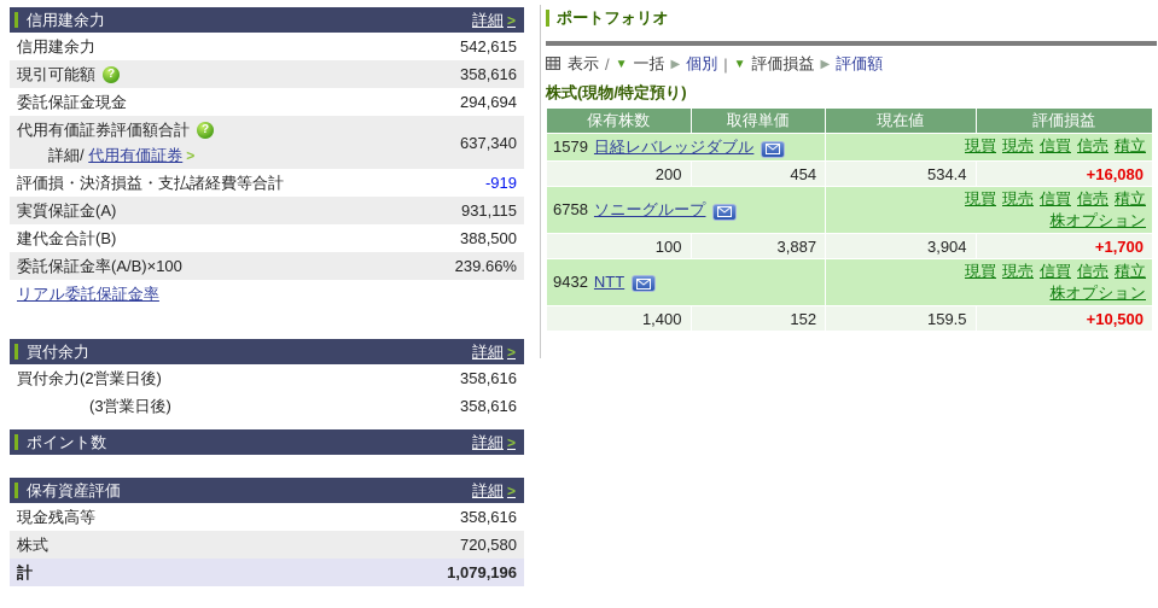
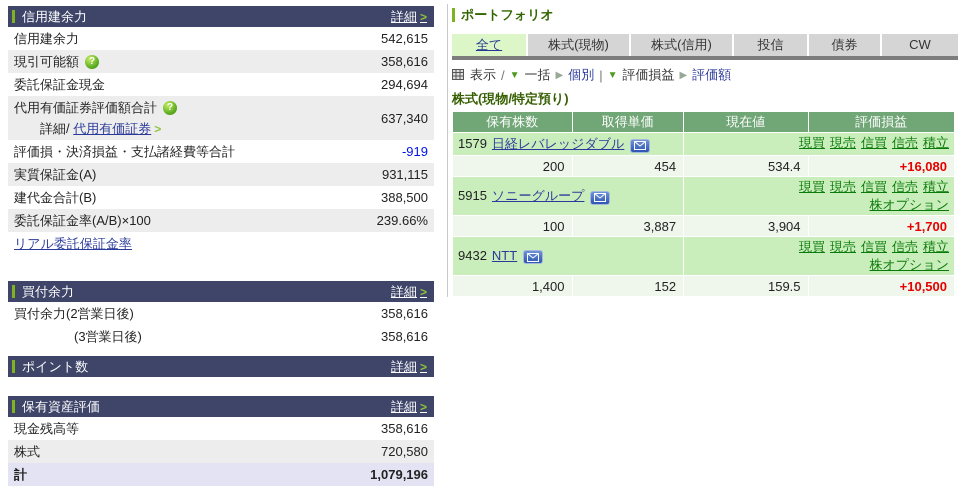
  信用建余力
  詳細
  >
  信用建余力
  542,615
  現引可能額
  ?
  358,616
  委託保証金現金
  294,694
  代用有価証券評価額合計
  ?
  詳細/
  代用有価証券
  >
  637,340
  評価損・決済損益・支払諸経費等合計
  -919
  実質保証金(A)
  931,115
  建代金合計(B)
  388,500
  委託保証金率(A/B)×100
  239.66%
  リアル委託保証金率
  買付余力
  詳細
  >
  買付余力(2営業日後)
  358,616
  (3営業日後)
  358,616
  ポイント数
  詳細
  >
  保有資産評価
  詳細
  >
  現金残高等
  358,616
  株式
  720,580
  計
  1,079,196
  ポートフォリオ
+ 全て
+ 株式(現物)
+ 株式(信用)
+ 投信
+ 債券
+ CW
  表示
  /
  ▼
  一括
  ▶
  個別
  |
  ▼
  評価損益
  ▶
  評価額
  株式(現物/特定預り)
  保有株数	取得単価	現在値	評価損益
  1579 日経レバレッジダブル	現買 現売 信買 信売 積立
  200	454	534.4	+16,080
- 6758 ソニーグループ	現買 現売 信買 信売 積立 株オプション
+ 5915 ソニーグループ	現買 現売 信買 信売 積立 株オプション
  100	3,887	3,904	+1,700
  9432 NTT	現買 現売 信買 信売 積立 株オプション
  1,400	152	159.5	+10,500
